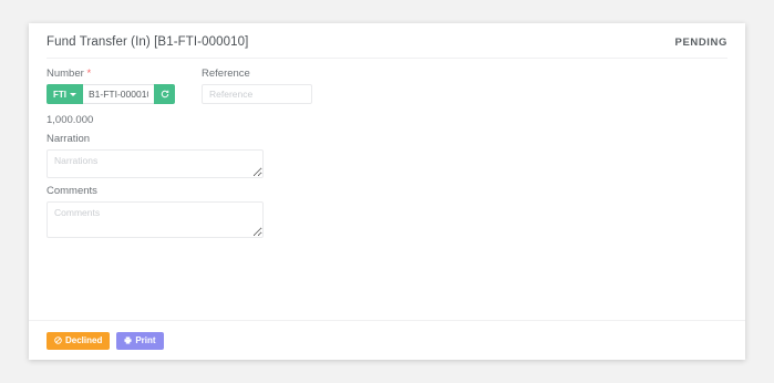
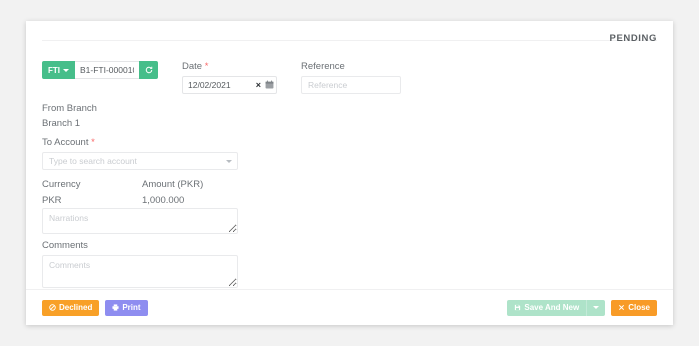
- Fund Transfer (In) [B1-FTI-000010]
  PENDING
- Number *
  FTI
  B1-FTI-00001
+ Date *
+ 12/02/2021
+ ×
  Reference
  Reference
+ From Branch
+ Branch 1
+ To Account *
+ Type to search account
+ Currency
+ Amount (PKR)
+ PKR
  1,000.000
- Narration
  Narrations
  Comments
  Comments
  Declined
  Print
+ Save And New
+ Close
